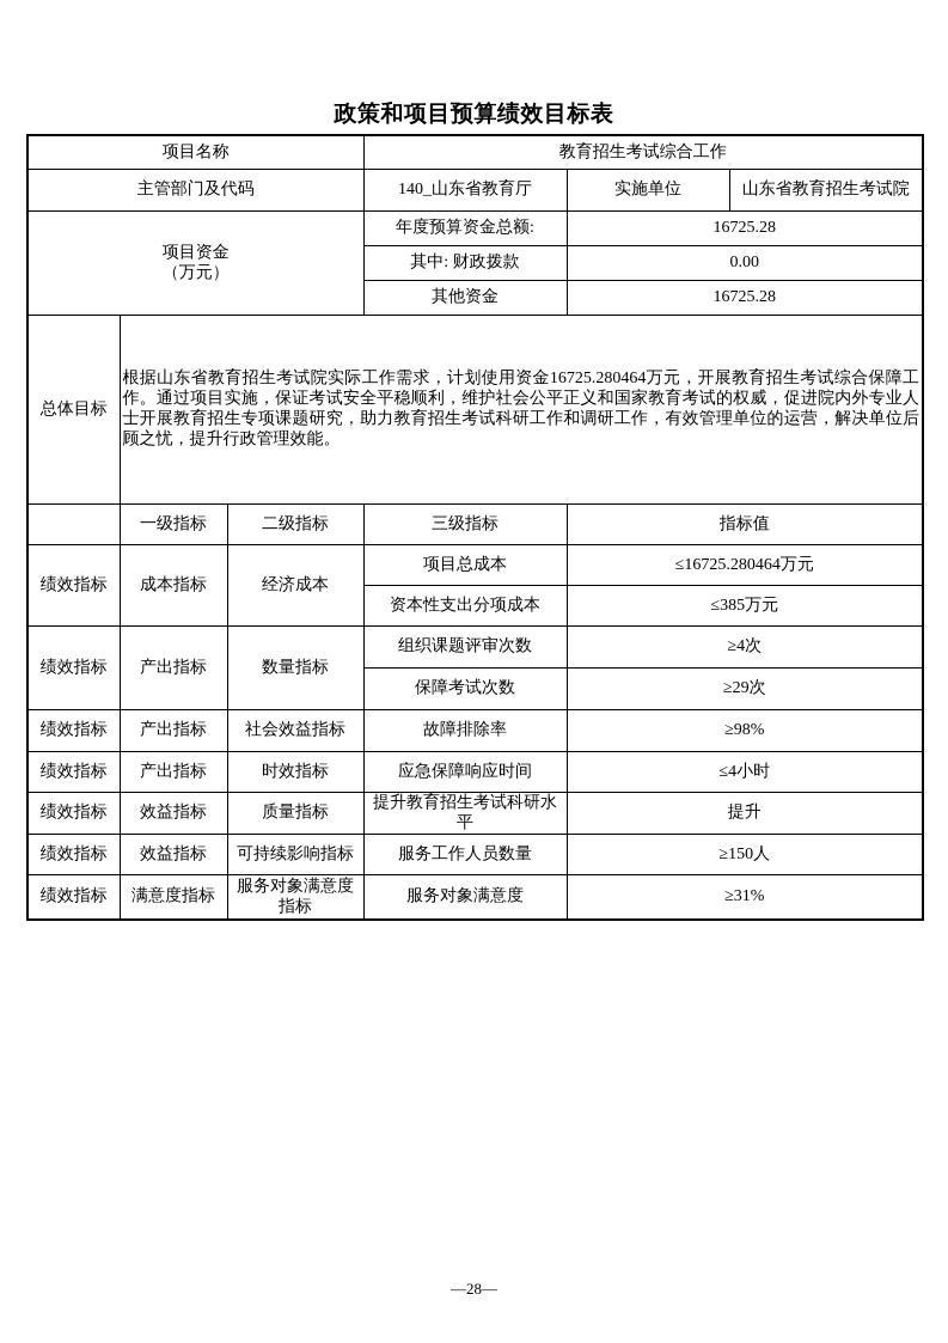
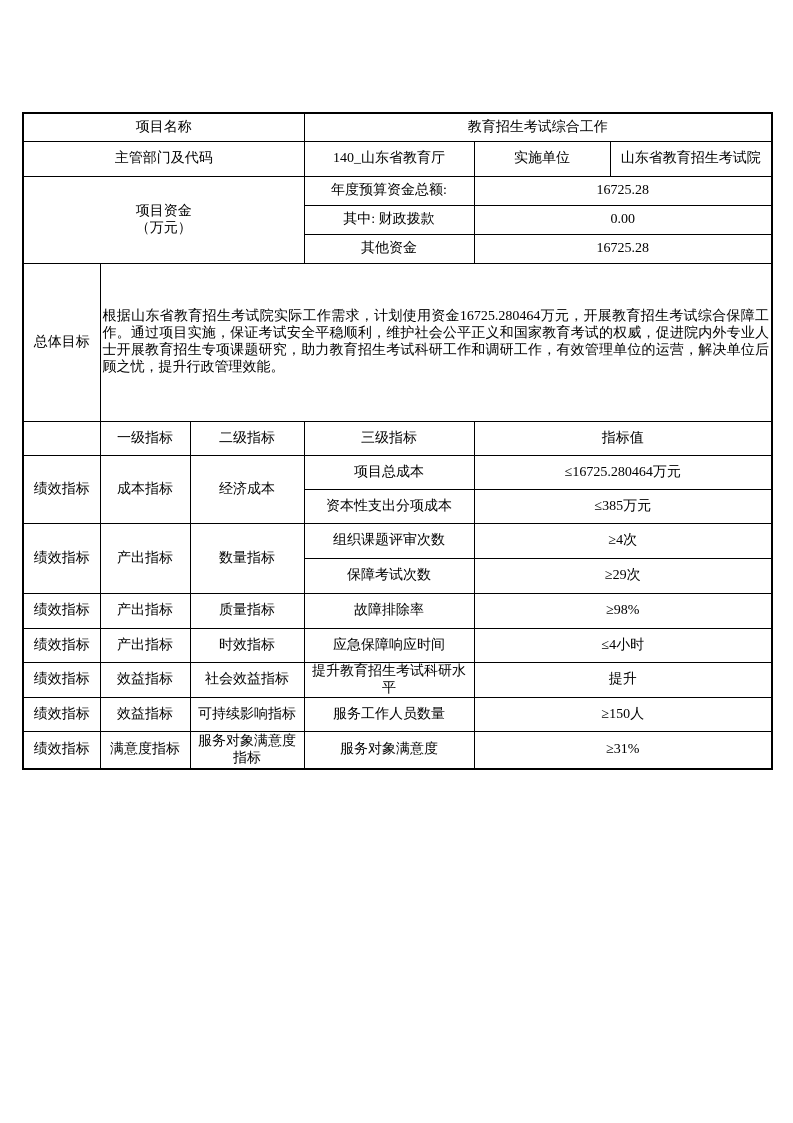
- 政策和项目预算绩效目标表
  项目名称	教育招生考试综合工作
  主管部门及代码	140_山东省教育厅	实施单位	山东省教育招生考试院
  项目资金 （万元）	年度预算资金总额:	16725.28
  其中: 财政拨款	0.00
  其他资金	16725.28
  总体目标	根据山东省教育招生考试院实际工作需求，计划使用资金16725.280464万元，开展教育招生考试综合保障工作。通过项目实施，保证考试安全平稳顺利，维护社会公平正义和国家教育考试的权威，促进院内外专业人士开展教育招生专项课题研究，助力教育招生考试科研工作和调研工作，有效管理单位的运营，解决单位后顾之忧，提升行政管理效能。
  	一级指标	二级指标	三级指标	指标值
  绩效指标	成本指标	经济成本	项目总成本	≤16725.280464万元
  资本性支出分项成本	≤385万元
  绩效指标	产出指标	数量指标	组织课题评审次数	≥4次
  保障考试次数	≥29次
- 绩效指标	产出指标	社会效益指标	故障排除率	≥98%
+ 绩效指标	产出指标	质量指标	故障排除率	≥98%
  绩效指标	产出指标	时效指标	应急保障响应时间	≤4小时
- 绩效指标	效益指标	质量指标	提升教育招生考试科研水平	提升
+ 绩效指标	效益指标	社会效益指标	提升教育招生考试科研水平	提升
  绩效指标	效益指标	可持续影响指标	服务工作人员数量	≥150人
  绩效指标	满意度指标	服务对象满意度指标	服务对象满意度	≥31%
- —28—
